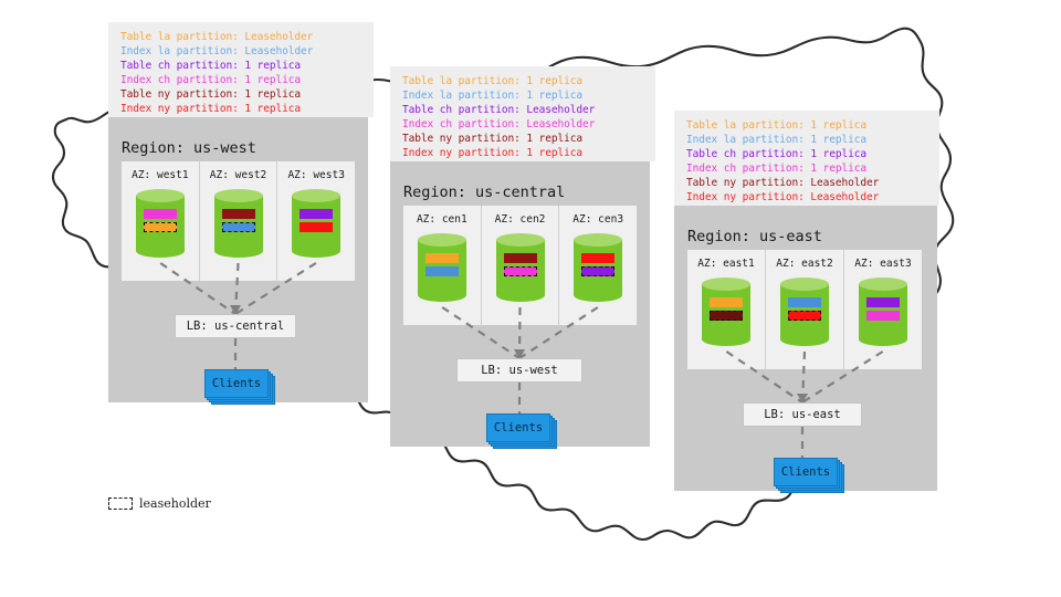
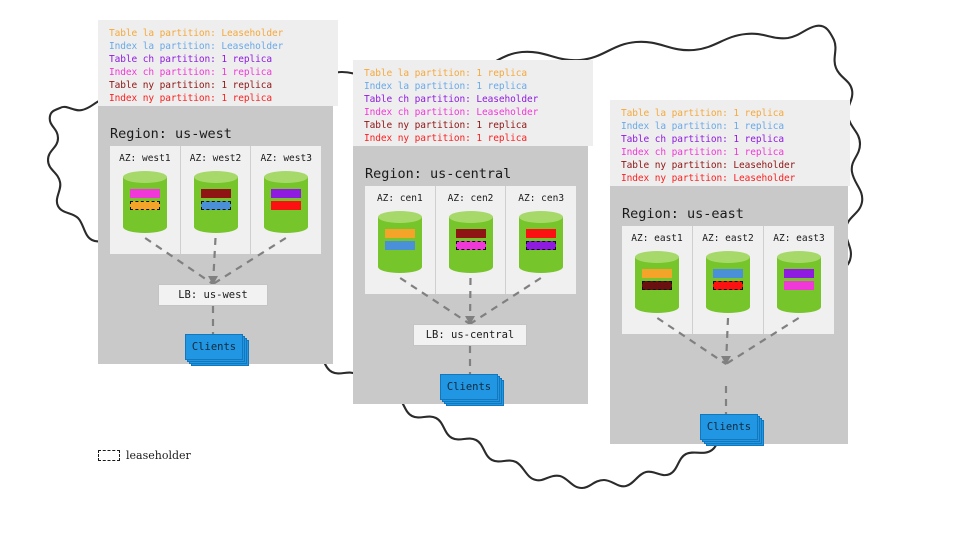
  leaseholder
  Table la partition: Leaseholder
  Index la partition: Leaseholder
  Table ch partition: 1 replica
  Index ch partition: 1 replica
  Table ny partition: 1 replica
  Index ny partition: 1 replica
  Region: us-west
  AZ: west1
  AZ: west2
  AZ: west3
- LB: us-central
+ LB: us-west
  Clients
  Table la partition: 1 replica
  Index la partition: 1 replica
  Table ch partition: Leaseholder
  Index ch partition: Leaseholder
  Table ny partition: 1 replica
  Index ny partition: 1 replica
  Region: us-central
  AZ: cen1
  AZ: cen2
  AZ: cen3
- LB: us-west
+ LB: us-central
  Clients
  Table la partition: 1 replica
  Index la partition: 1 replica
  Table ch partition: 1 replica
  Index ch partition: 1 replica
  Table ny partition: Leaseholder
  Index ny partition: Leaseholder
  Region: us-east
  AZ: east1
  AZ: east2
  AZ: east3
- LB: us-east
  Clients
